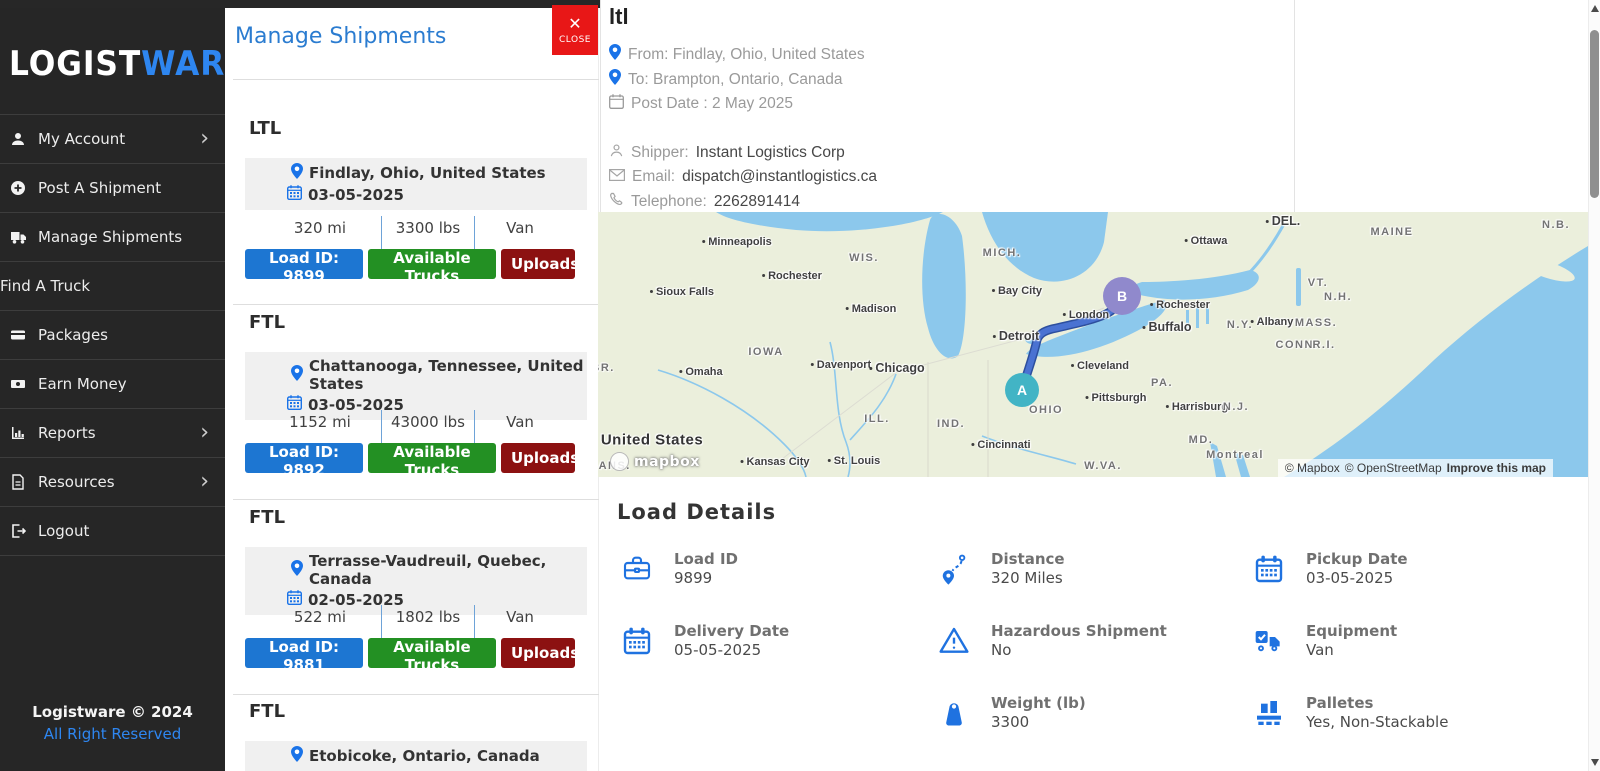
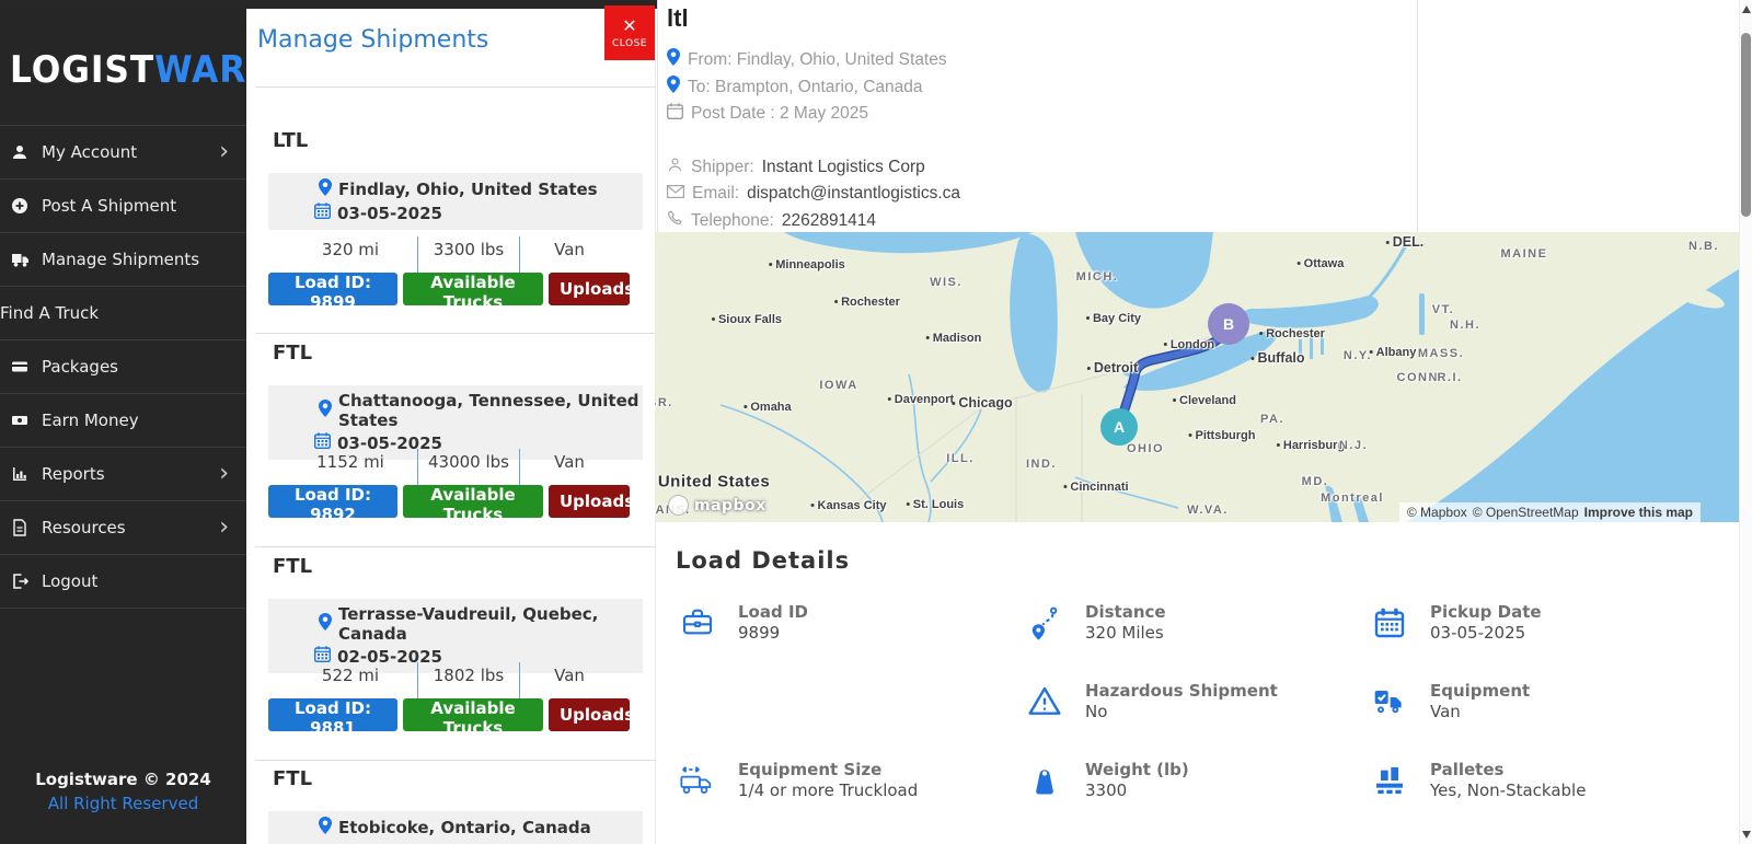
  LOGISTWAR
  My Account
  ›
  Post A Shipment
  Manage Shipments
  Find A Truck
  Packages
  Earn Money
  Reports
  ›
  Resources
  ›
  Logout
  Logistware © 2024
  All Right Reserved
  Manage Shipments
  ✕
  CLOSE
  LTL
  Findlay, Ohio, United States
  03-05-2025
  320 mi
  3300 lbs
  Van
  Load ID: 9899
  Available Trucks
  Uploads
  FTL
  Chattanooga, Tennessee, United States
  03-05-2025
  1152 mi
  43000 lbs
  Van
  Load ID: 9892
  Available Trucks
  Uploads
  FTL
  Terrasse-Vaudreuil, Quebec, Canada
  02-05-2025
  522 mi
  1802 lbs
  Van
  Load ID: 9881
  Available Trucks
  Uploads
  FTL
  Etobicoke, Ontario, Canada
  ltl
  From: Findlay, Ohio, United States
  To: Brampton, Ontario, Canada
  Post Date : 2 May 2025
  Shipper:
  Instant Logistics Corp
  Email:
  dispatch@instantlogistics.ca
  Telephone:
  2262891414
  Minneapolis
  WIS.
  Rochester
  Sioux Falls
  Madison
  MICH.
  Bay City
  Detroit
  London
  Ottawa
  DEL.
  MAINE
  N.B.
  VT.
  N.H.
  Albany
  MASS.
  N.Y.
  Rochester
  Buffalo
  CONN.
  R.I.
  Cleveland
  PA.
  Pittsburgh
  Harrisburg
  N.J.
  MD.
  Montreal
  IOWA
  Omaha
  Davenpor
  Chicago
  ILL.
  IND.
  OHIO
  Cincinnati
  St. Louis
  Kansas City
  W.VA.
  United States
  ANS.
  A
  B
  mapbox
  © Mapbox
  © OpenStreetMap
  Improve this map
  Load Details
  Load ID
  9899
  Distance
  320 Miles
  Pickup Date
  03-05-2025
- Delivery Date
- 05-05-2025
  Hazardous Shipment
  No
  Equipment
  Van
+ Equipment Size
+ 1/4 or more Truckload
  Weight (lb)
  3300
  Palletes
  Yes, Non-Stackable
